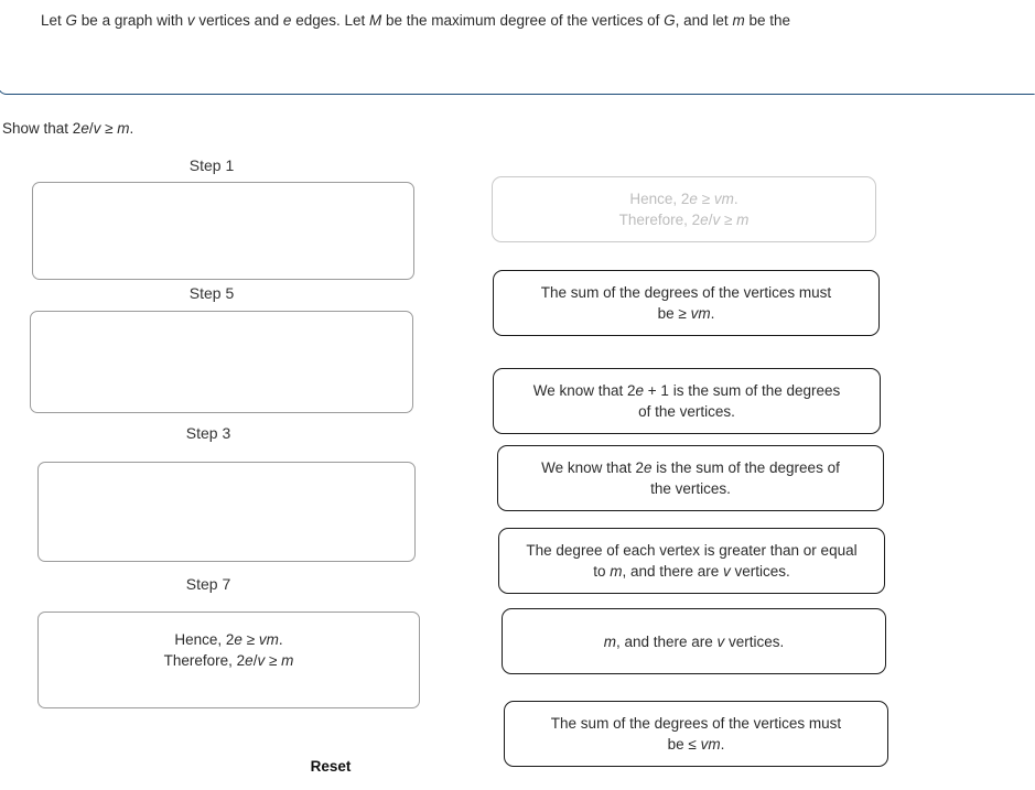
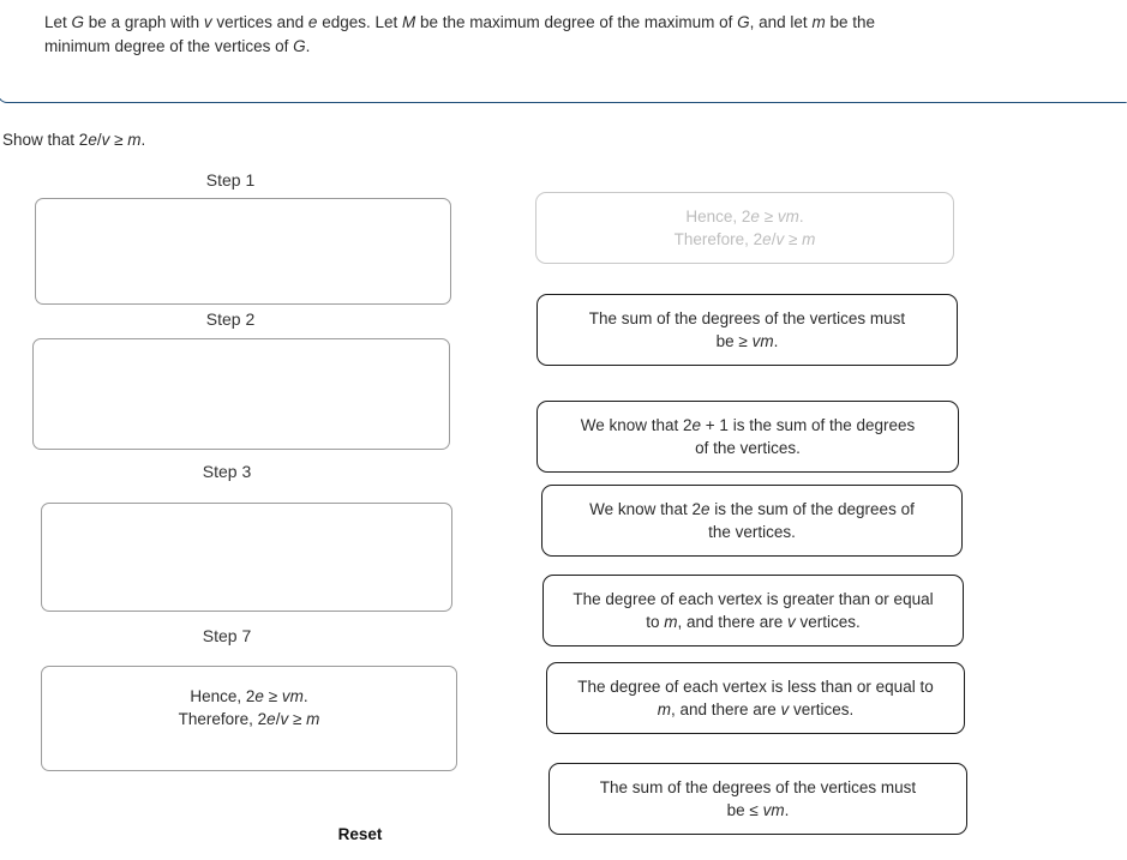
- Let G be a graph with v vertices and e edges. Let M be the maximum degree of the vertices of G, and let m be the
+ Let G be a graph with v vertices and e edges. Let M be the maximum degree of the maximum of G, and let m be the
+ minimum degree of the vertices of G.
  Show that 2e/v ≥ m.
  Step 1
- Step 5
+ Step 2
  Step 3
  Step 7
  Hence, 2e ≥ vm.
  Therefore, 2e/v ≥ m
  Reset
  Hence, 2e ≥ vm.
  Therefore, 2e/v ≥ m
  The sum of the degrees of the vertices must
  be ≥ vm.
  We know that 2e + 1 is the sum of the degrees
  of the vertices.
  We know that 2e is the sum of the degrees of
  the vertices.
  The degree of each vertex is greater than or equal
  to m, and there are v vertices.
+ The degree of each vertex is less than or equal to
  m, and there are v vertices.
  The sum of the degrees of the vertices must
  be ≤ vm.
